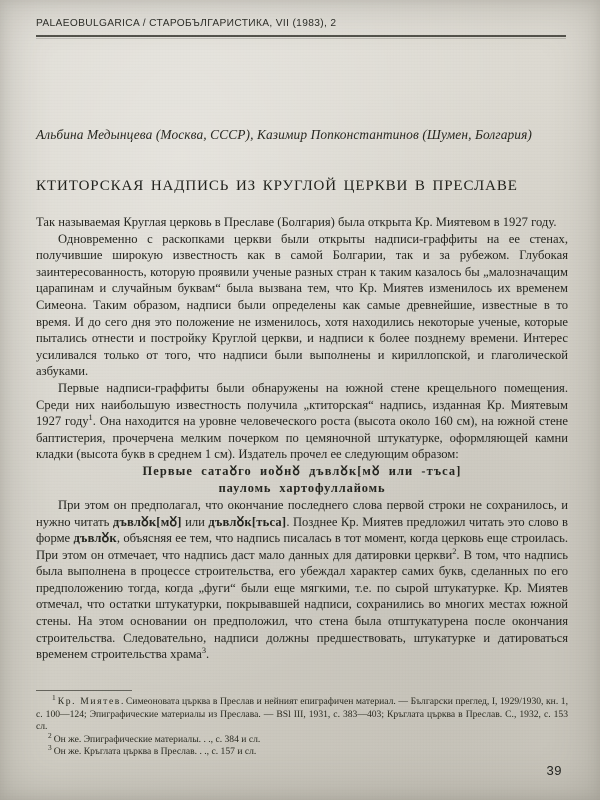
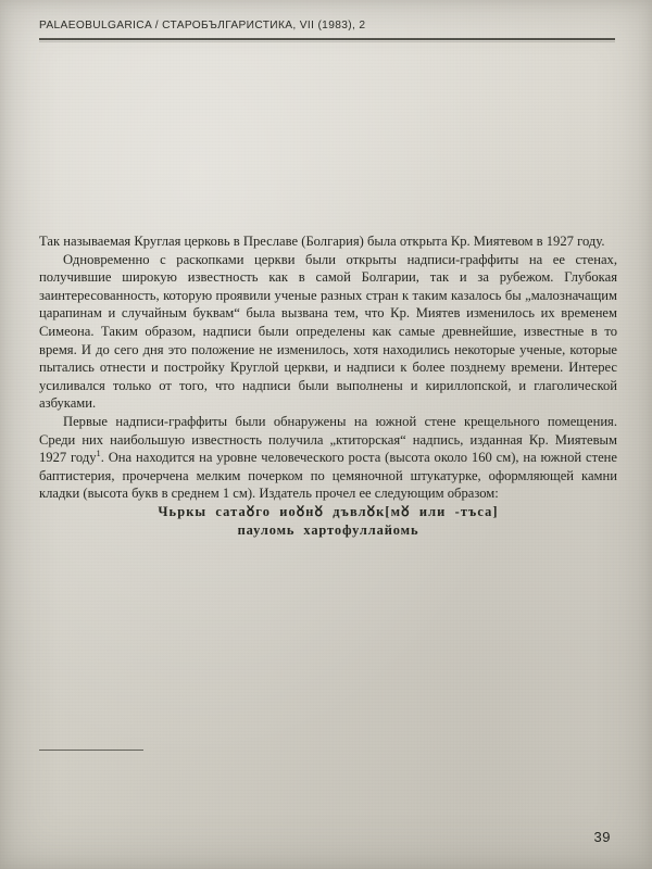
  PALAEOBULGARICA / СТАРОБЪЛГАРИСТИКА, VII (1983), 2
- Альбина Медынцева (Москва, СССР), Казимир Попконстантинов (Шумен, Болгария)
- КТИТОРСКАЯ НАДПИСЬ ИЗ КРУГЛОЙ ЦЕРКВИ В ПРЕСЛАВЕ
  Так называемая Круглая церковь в Преславе (Болгария) была открыта Кр. Миятевом в 1927 году.
  Одновременно с раскопками церкви были открыты надписи-граффиты на ее стенах, получившие широкую известность как в самой Болгарии, так и за рубежом. Глубокая заинтересованность, которую проявили ученые разных стран к таким казалось бы „малозначащим царапинам и случайным буквам“ была вызвана тем, что Кр. Миятев изменилось их временем Симеона. Таким образом, надписи были определены как самые древнейшие, известные в то время. И до сего дня это положение не изменилось, хотя находились некоторые ученые, которые пытались отнести и постройку Круглой церкви, и надписи к более позднему времени. Интерес усиливался только от того, что надписи были выполнены и кириллопской, и глаголической азбуками.
  Первые надписи-граффиты были обнаружены на южной стене крещельного помещения. Среди них наибольшую известность получила „ктиторская“ надпись, изданная Кр. Миятевым 1927 году1. Она находится на уровне человеческого роста (высота около 160 см), на южной стене баптистерия, прочерчена мелким почерком по цемяночной штукатурке, оформляющей камни кладки (высота букв в среднем 1 см). Издатель прочел ее следующим образом:
- Первые сатаᲈго иоᲈнᲈ дъвлᲈк[мᲈ или -тъса]
+ Чьркы сатаᲈго иоᲈнᲈ дъвлᲈк[мᲈ или -тъса]
  пауломь хартофуллайомь
- При этом он предполагал, что окончание последнего слова первой строки не сохранилось, и нужно читать дъвлᲈк[мᲈ] или дъвлᲈк[тьса]. Позднее Кр. Миятев предложил читать это слово в форме дъвлᲈк, объясняя ее тем, что надпись писалась в тот момент, когда церковь еще строилась. При этом он отмечает, что надпись даст мало данных для датировки церкви2. В том, что надпись была выполнена в процессе строительства, его убеждал характер самих букв, сделанных по его предположению тогда, когда „фуги“ были еще мягкими, т.е. по сырой штукатурке. Кр. Миятев отмечал, что остатки штукатурки, покрывавшей надписи, сохранились во многих местах южной стены. На этом основании он предположил, что стена была отштукатурена после окончания строительства. Следовательно, надписи должны предшествовать, штукатурке и датироваться временем строительства храма3.
- 1 Кр. Миятев. Симеоновата църква в Преслав и нейният епиграфичен материал. — Български преглед, I, 1929/1930, кн. 1, с. 100—124; Эпиграфические материалы из Преслава. — BSl III, 1931, с. 383—403; Кръглата църква в Преслав. С., 1932, с. 153 сл.
- 2 Он же. Эпиграфические материалы. . ., с. 384 и сл.
- 3 Он же. Кръглата църква в Преслав. . ., с. 157 и сл.
  39
